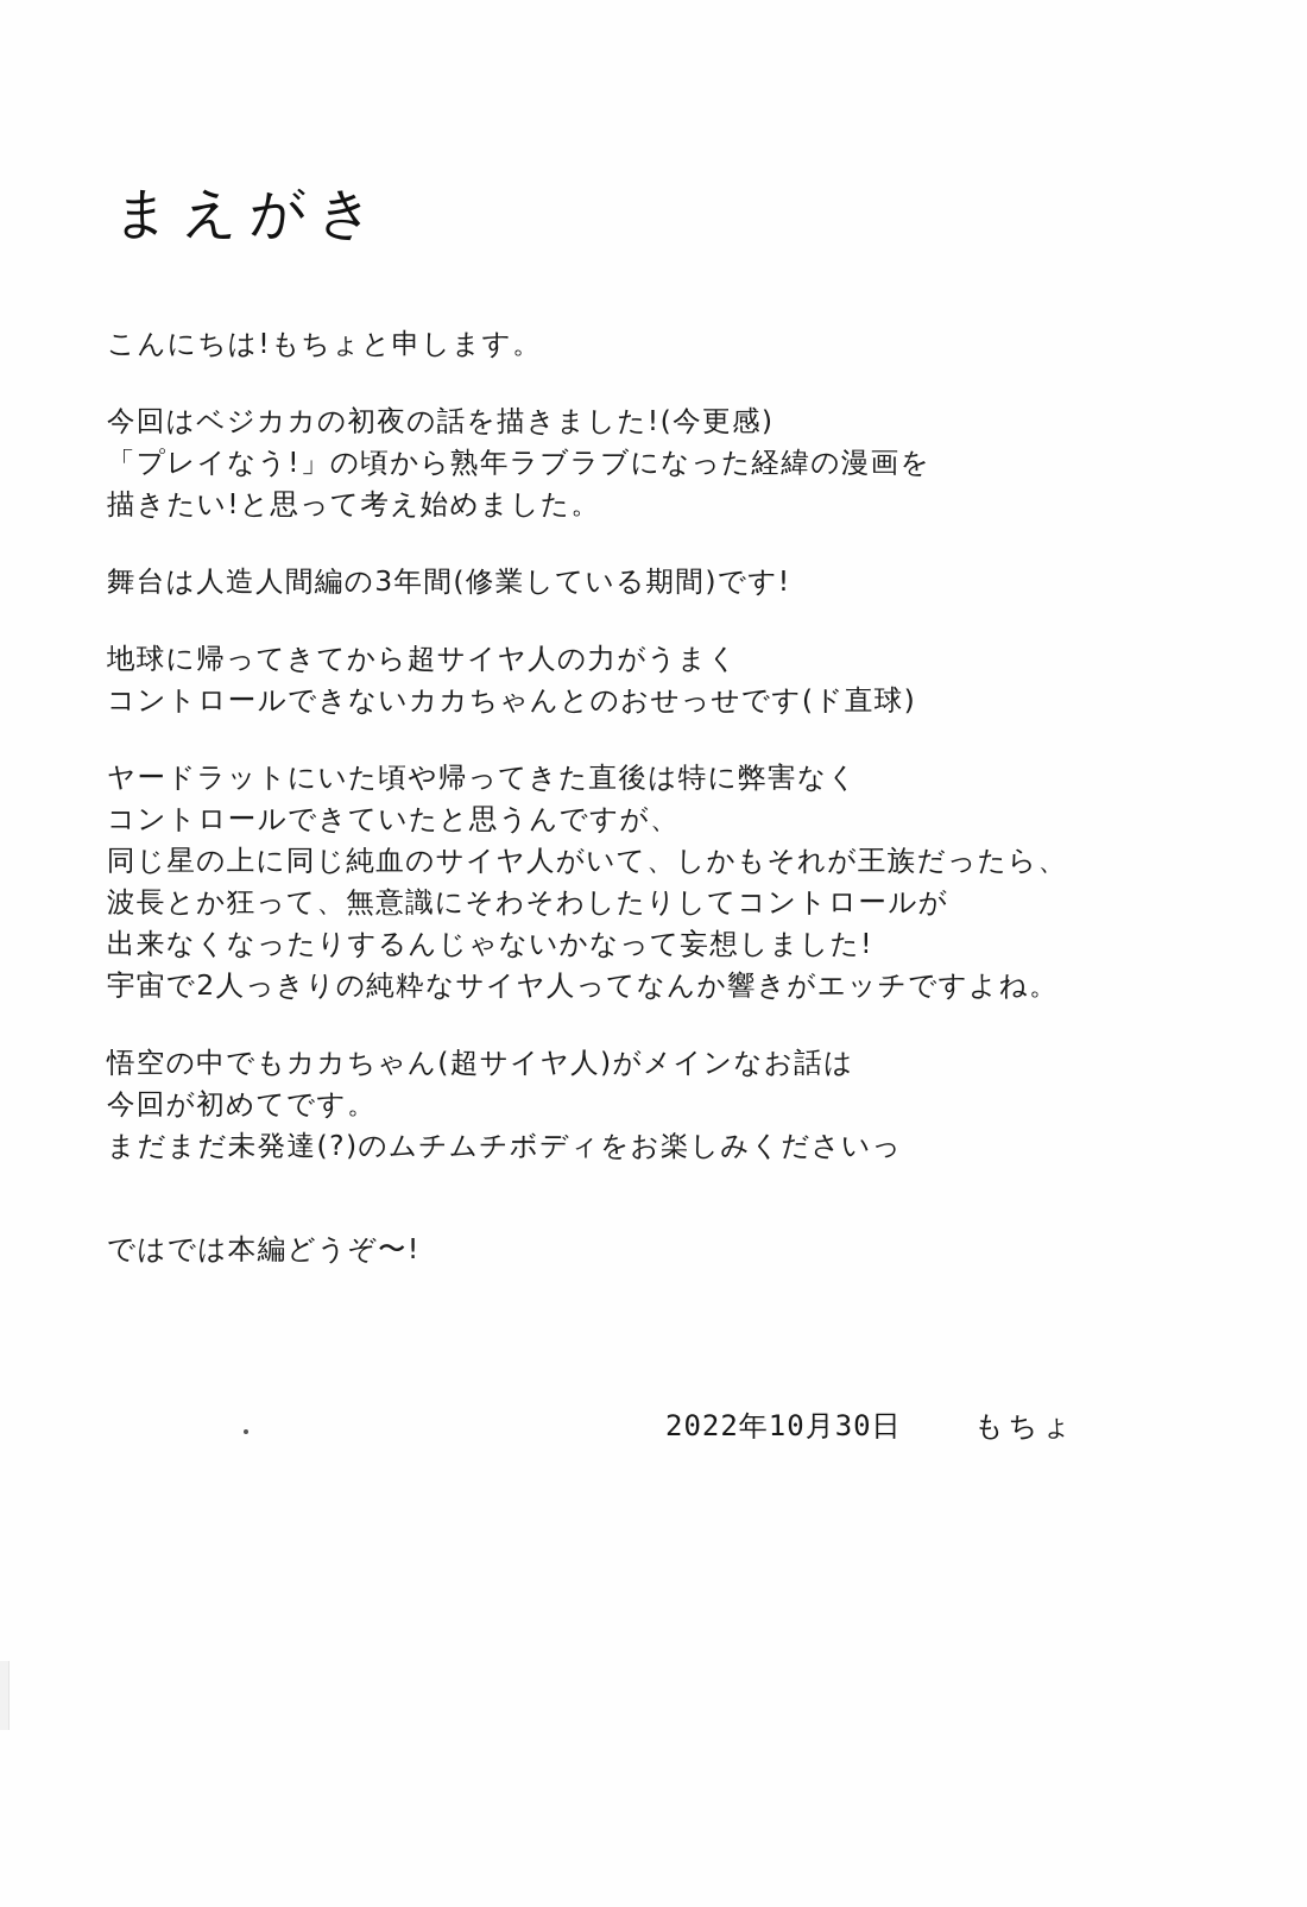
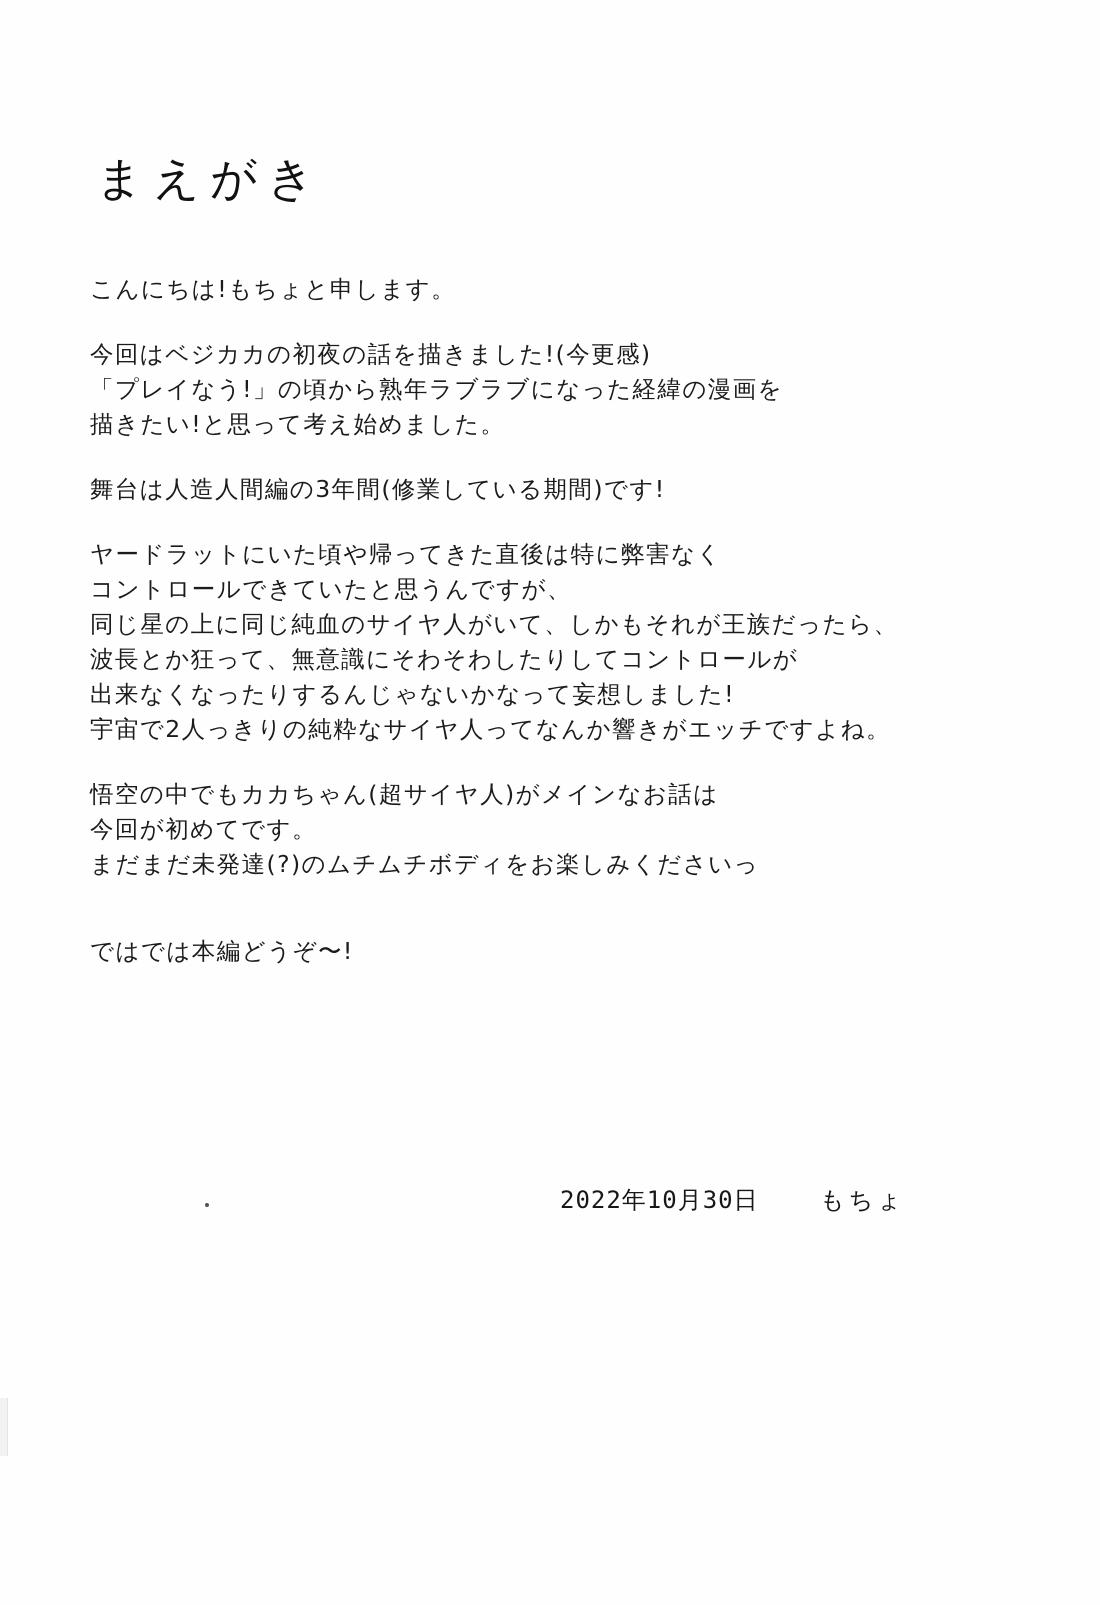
  まえがき
  こんにちは!もちょと申します。
  今回はベジカカの初夜の話を描きました!(今更感)
  「プレイなう!」の頃から熟年ラブラブになった経緯の漫画を
  描きたい!と思って考え始めました。
  舞台は人造人間編の3年間(修業している期間)です!
- 地球に帰ってきてから超サイヤ人の力がうまく
- コントロールできないカカちゃんとのおせっせです(ド直球)
  ヤードラットにいた頃や帰ってきた直後は特に弊害なく
  コントロールできていたと思うんですが、
  同じ星の上に同じ純血のサイヤ人がいて、しかもそれが王族だったら、
  波長とか狂って、無意識にそわそわしたりしてコントロールが
  出来なくなったりするんじゃないかなって妄想しました!
  宇宙で2人っきりの純粋なサイヤ人ってなんか響きがエッチですよね。
  悟空の中でもカカちゃん(超サイヤ人)がメインなお話は
  今回が初めてです。
  まだまだ未発達(?)のムチムチボディをお楽しみくださいっ
  ではでは本編どうぞ〜!
  2022年10月30日
  もちょ
